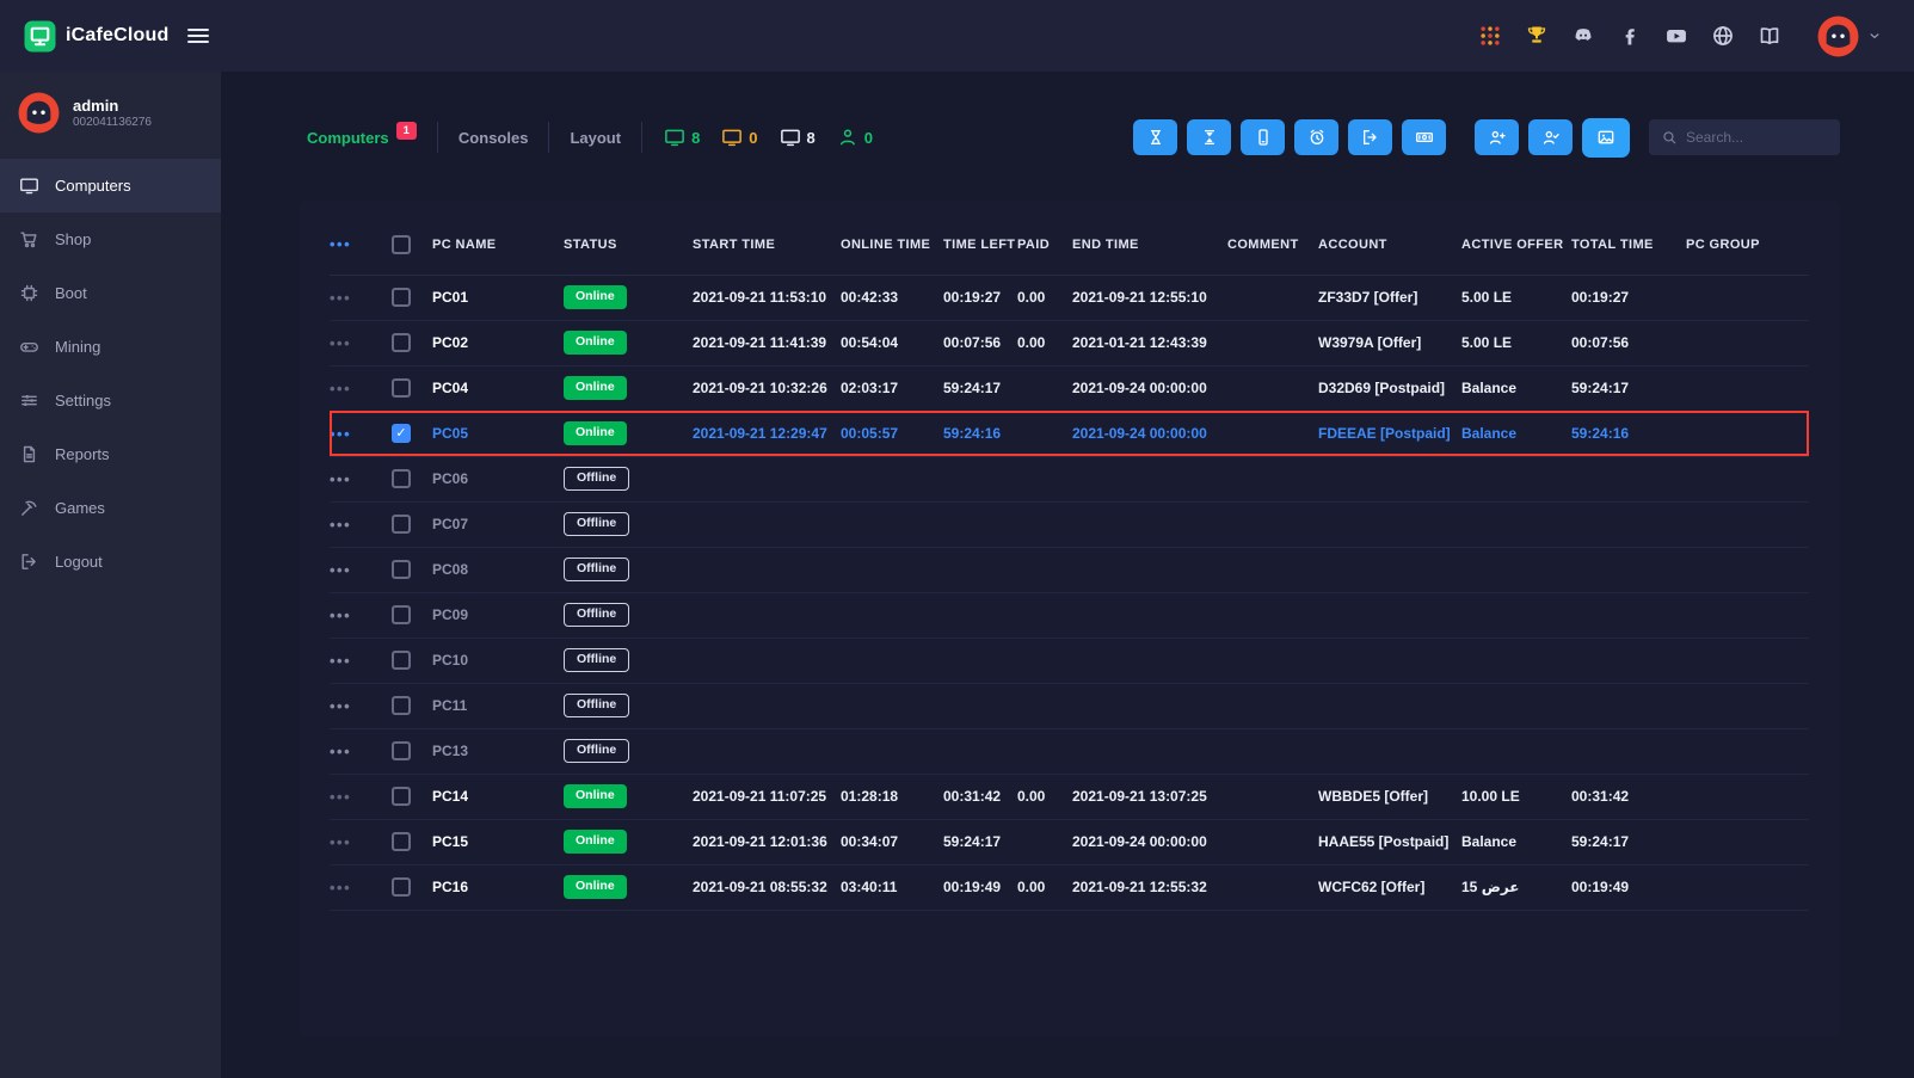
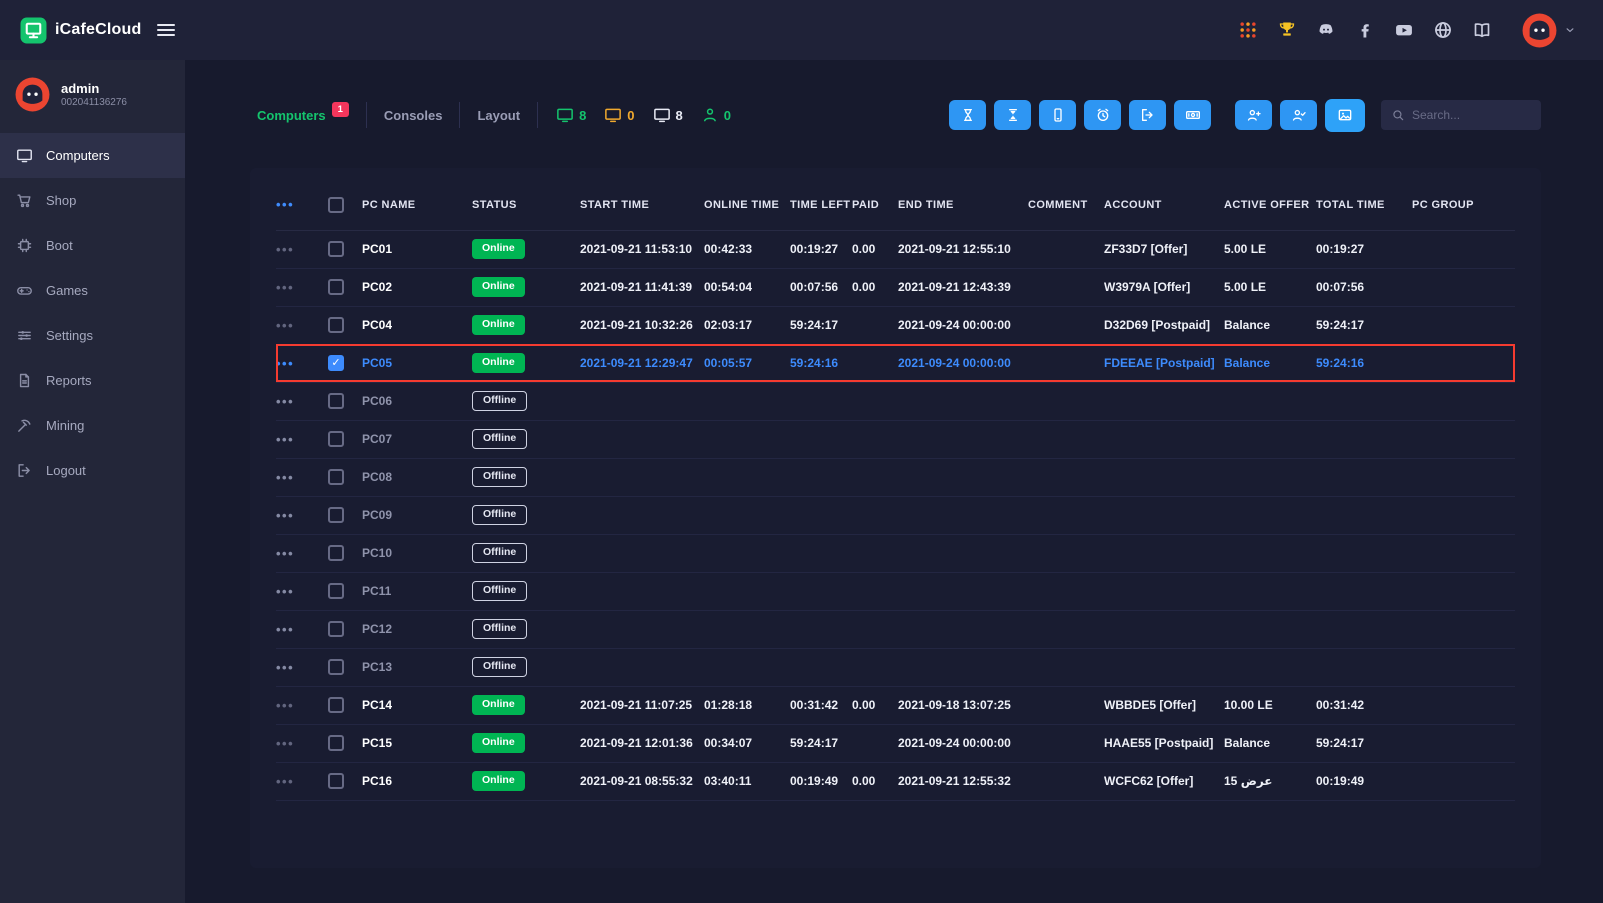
  iCafeCloud
  admin
  002041136276
  Computers
  Shop
  Boot
- Mining
+ Games
  Settings
  Reports
- Games
+ Mining
  Logout
  Computers
  1
  Consoles
  Layout
  8
  0
  8
  0
  Search...
  •••		PC NAME	STATUS	START TIME	ONLINE TIME	TIME LEFT	PAID	END TIME	COMMENT	ACCOUNT	ACTIVE OFFER	TOTAL TIME	PC GROUP
  •••		PC01	Online	2021-09-21 11:53:10	00:42:33	00:19:27	0.00	2021-09-21 12:55:10		ZF33D7 [Offer]	5.00 LE	00:19:27
- •••		PC02	Online	2021-09-21 11:41:39	00:54:04	00:07:56	0.00	2021-01-21 12:43:39		W3979A [Offer]	5.00 LE	00:07:56
+ •••		PC02	Online	2021-09-21 11:41:39	00:54:04	00:07:56	0.00	2021-09-21 12:43:39		W3979A [Offer]	5.00 LE	00:07:56
  •••		PC04	Online	2021-09-21 10:32:26	02:03:17	59:24:17		2021-09-24 00:00:00		D32D69 [Postpaid]	Balance	59:24:17
  •••	✓	PC05	Online	2021-09-21 12:29:47	00:05:57	59:24:16		2021-09-24 00:00:00		FDEEAE [Postpaid]	Balance	59:24:16
  •••		PC06	Offline
  •••		PC07	Offline
  •••		PC08	Offline
  •••		PC09	Offline
  •••		PC10	Offline
  •••		PC11	Offline
+ •••		PC12	Offline
  •••		PC13	Offline
- •••		PC14	Online	2021-09-21 11:07:25	01:28:18	00:31:42	0.00	2021-09-21 13:07:25		WBBDE5 [Offer]	10.00 LE	00:31:42
+ •••		PC14	Online	2021-09-21 11:07:25	01:28:18	00:31:42	0.00	2021-09-18 13:07:25		WBBDE5 [Offer]	10.00 LE	00:31:42
  •••		PC15	Online	2021-09-21 12:01:36	00:34:07	59:24:17		2021-09-24 00:00:00		HAAE55 [Postpaid]	Balance	59:24:17
  •••		PC16	Online	2021-09-21 08:55:32	03:40:11	00:19:49	0.00	2021-09-21 12:55:32		WCFC62 [Offer]	عرض 15	00:19:49
